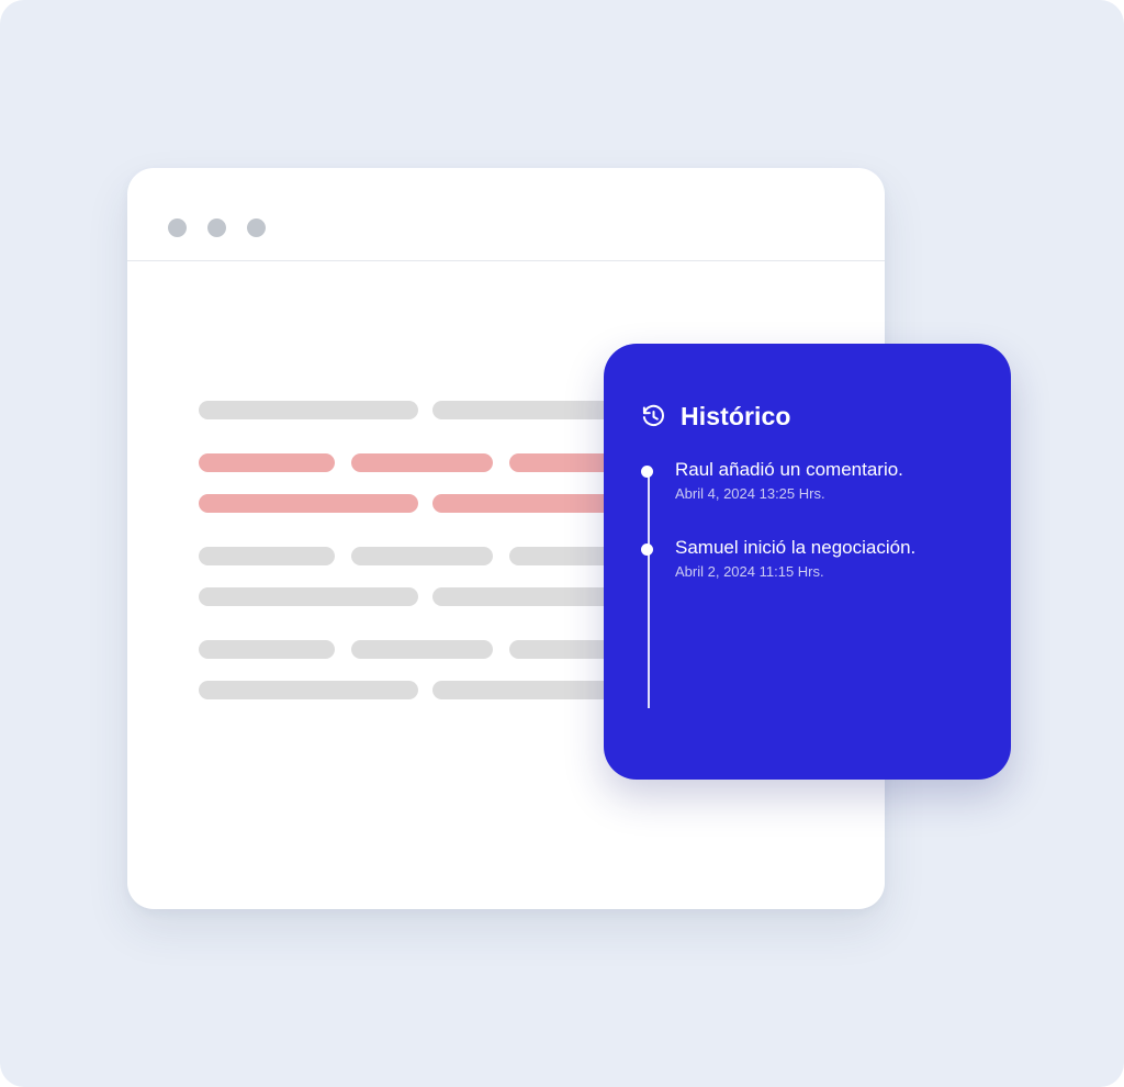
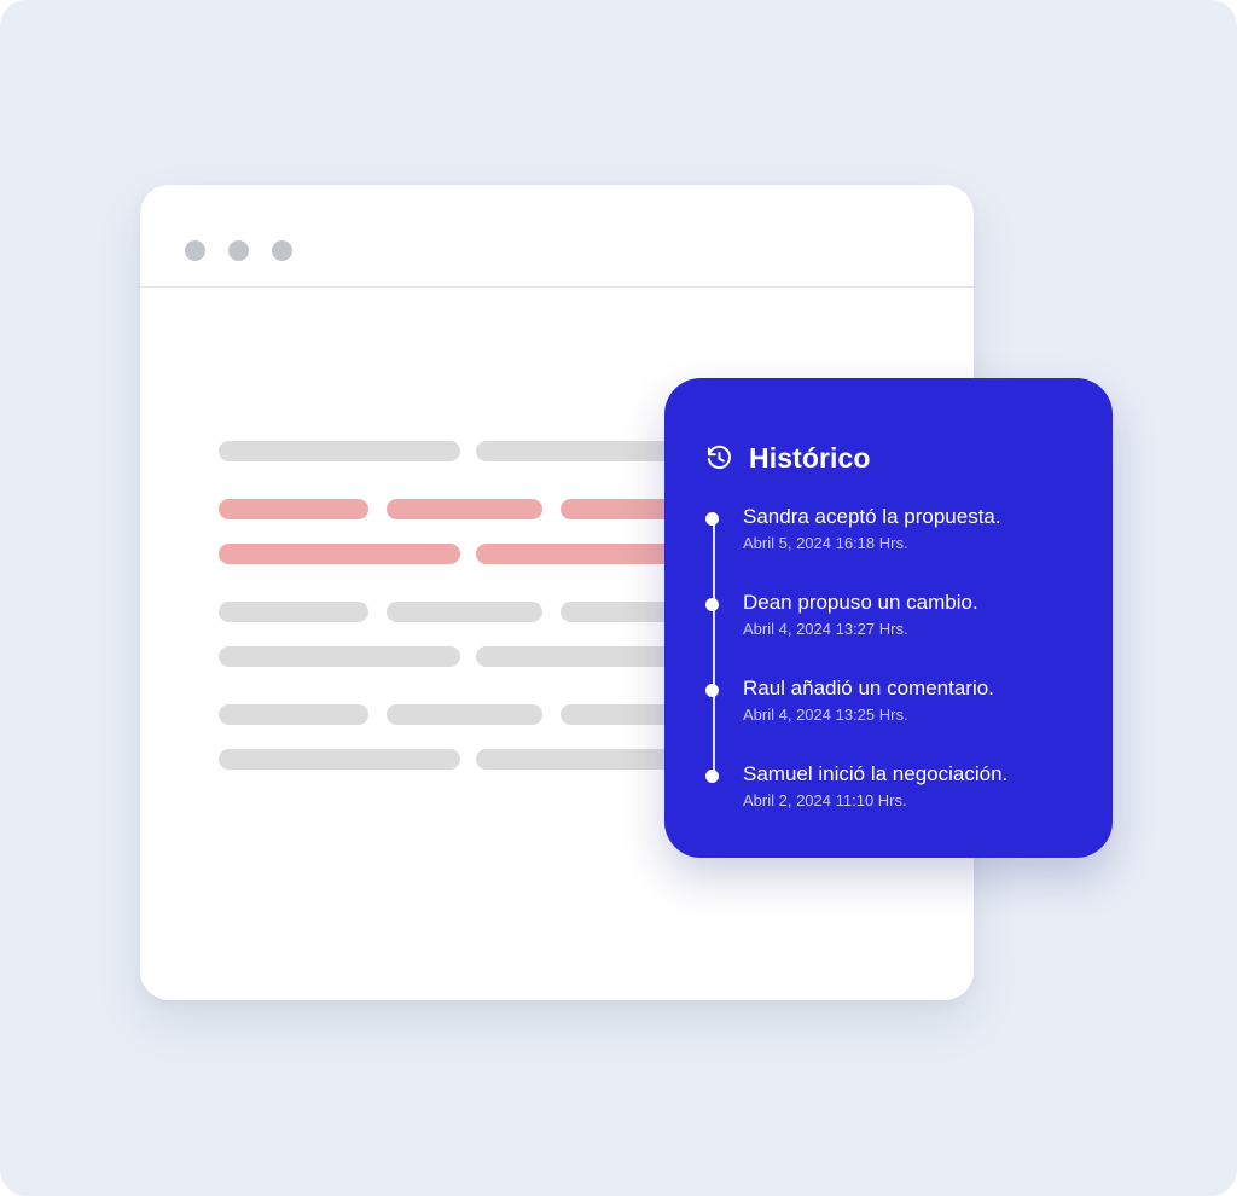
  Histórico
+ Sandra aceptó la propuesta.
+ Abril 5, 2024 16:18 Hrs.
+ Dean propuso un cambio.
+ Abril 4, 2024 13:27 Hrs.
  Raul añadió un comentario.
  Abril 4, 2024 13:25 Hrs.
  Samuel inició la negociación.
- Abril 2, 2024 11:15 Hrs.
+ Abril 2, 2024 11:10 Hrs.
